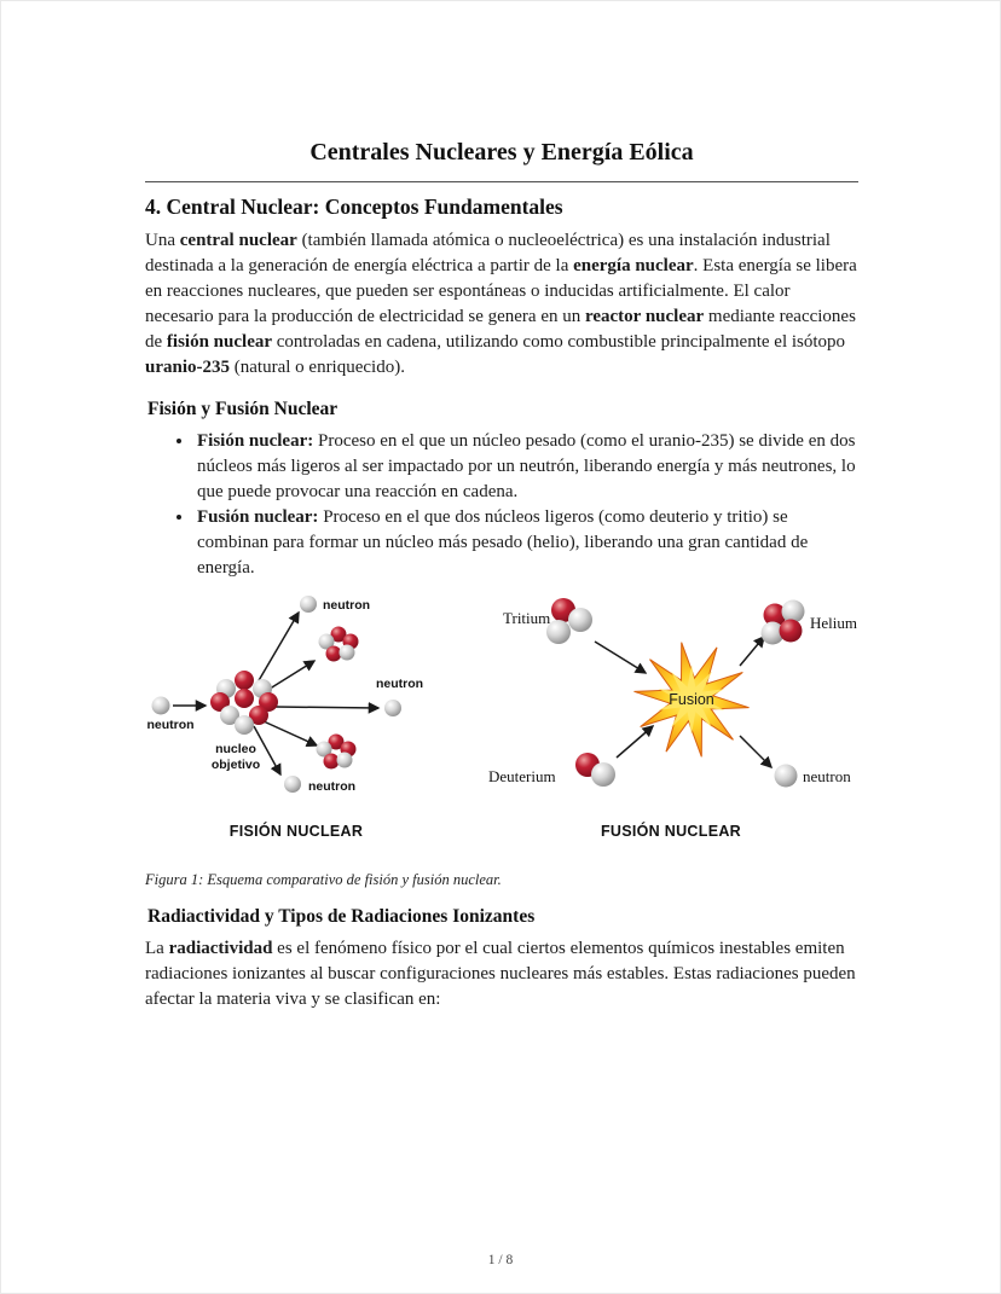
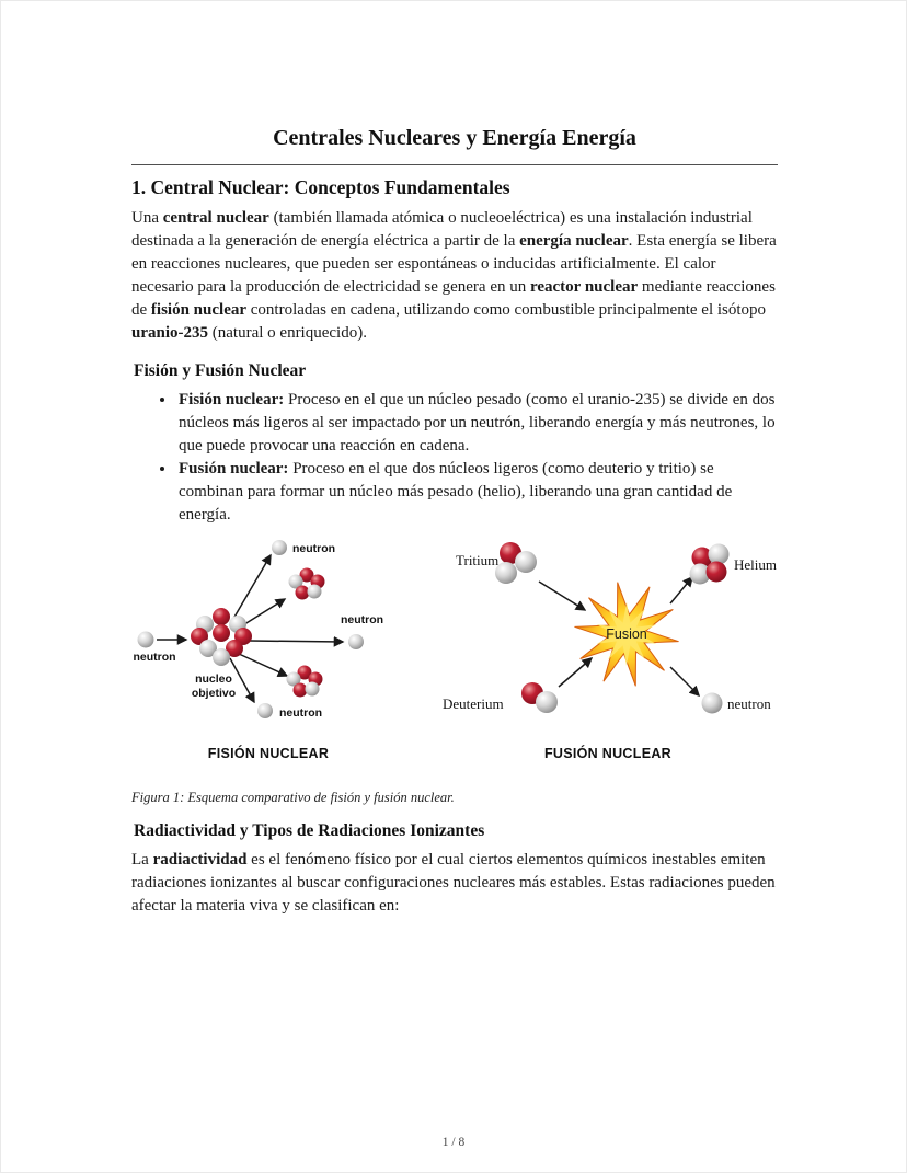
- Centrales Nucleares y Energía Eólica
+ Centrales Nucleares y Energía Energía
- 4. Central Nuclear: Conceptos Fundamentales
+ 1. Central Nuclear: Conceptos Fundamentales
  Una central nuclear (también llamada atómica o nucleoeléctrica) es una instalación industrial destinada a la generación de energía eléctrica a partir de la energía nuclear. Esta energía se libera en reacciones nucleares, que pueden ser espontáneas o inducidas artificialmente. El calor necesario para la producción de electricidad se genera en un reactor nuclear mediante reacciones de fisión nuclear controladas en cadena, utilizando como combustible principalmente el isótopo uranio-235 (natural o enriquecido).
  Fisión y Fusión Nuclear
  Fisión nuclear: Proceso en el que un núcleo pesado (como el uranio-235) se divide en dos núcleos más ligeros al ser impactado por un neutrón, liberando energía y más neutrones, lo que puede provocar una reacción en cadena.
  Fusión nuclear: Proceso en el que dos núcleos ligeros (como deuterio y tritio) se combinan para formar un núcleo más pesado (helio), liberando una gran cantidad de energía.
  neutron
  nucleo
  objetivo
  neutron
  neutron
  neutron
  FISIÓN NUCLEAR
  Tritium
  Deuterium
  Fusion
  Helium
  neutron
  FUSIÓN NUCLEAR
  Figura 1: Esquema comparativo de fisión y fusión nuclear.
  Radiactividad y Tipos de Radiaciones Ionizantes
  La radiactividad es el fenómeno físico por el cual ciertos elementos químicos inestables emiten radiaciones ionizantes al buscar configuraciones nucleares más estables. Estas radiaciones pueden afectar la materia viva y se clasifican en:
  1 / 8
